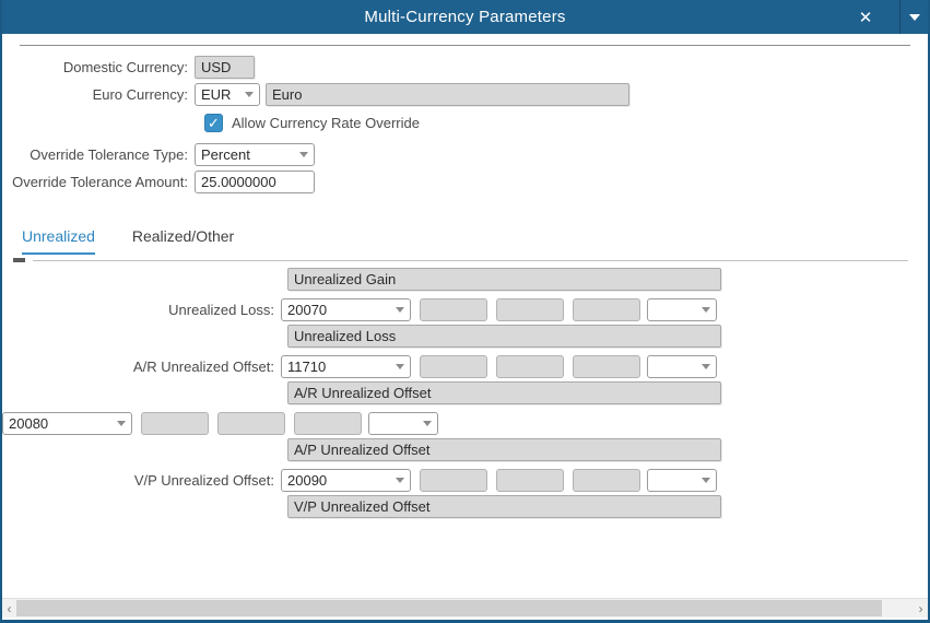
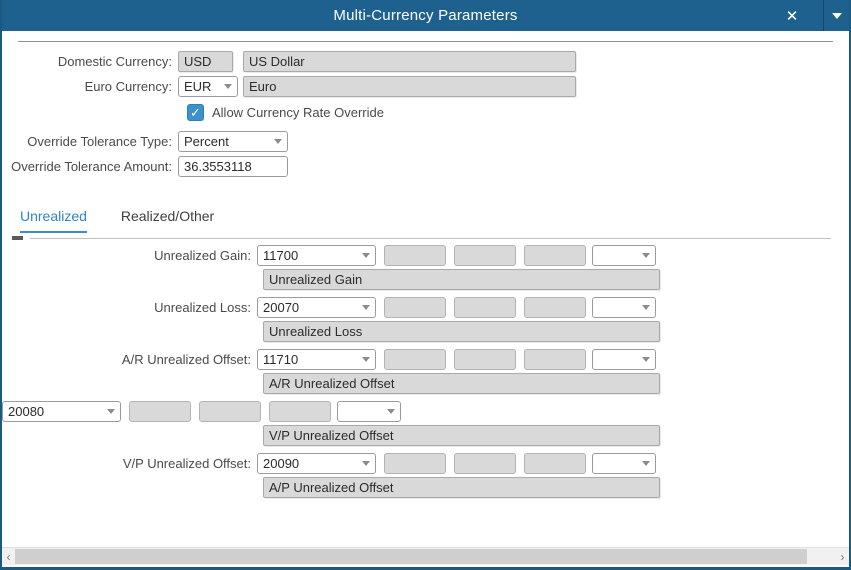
  Multi-Currency Parameters
  ✕
  Domestic Currency:
  USD
+ US Dollar
  Euro Currency:
  EUR
  Euro
  ✓
  Allow Currency Rate Override
  Override Tolerance Type:
  Percent
  Override Tolerance Amount:
- 25.0000000
+ 36.3553118
  Unrealized Realized/Other
+ Unrealized Gain:
+ 11700
  Unrealized Gain
  Unrealized Loss:
  20070
  Unrealized Loss
  A/R Unrealized Offset:
  11710
  A/R Unrealized Offset
  20080
- A/P Unrealized Offset
+ V/P Unrealized Offset
  V/P Unrealized Offset:
  20090
- V/P Unrealized Offset
+ A/P Unrealized Offset
  ‹
  ›
